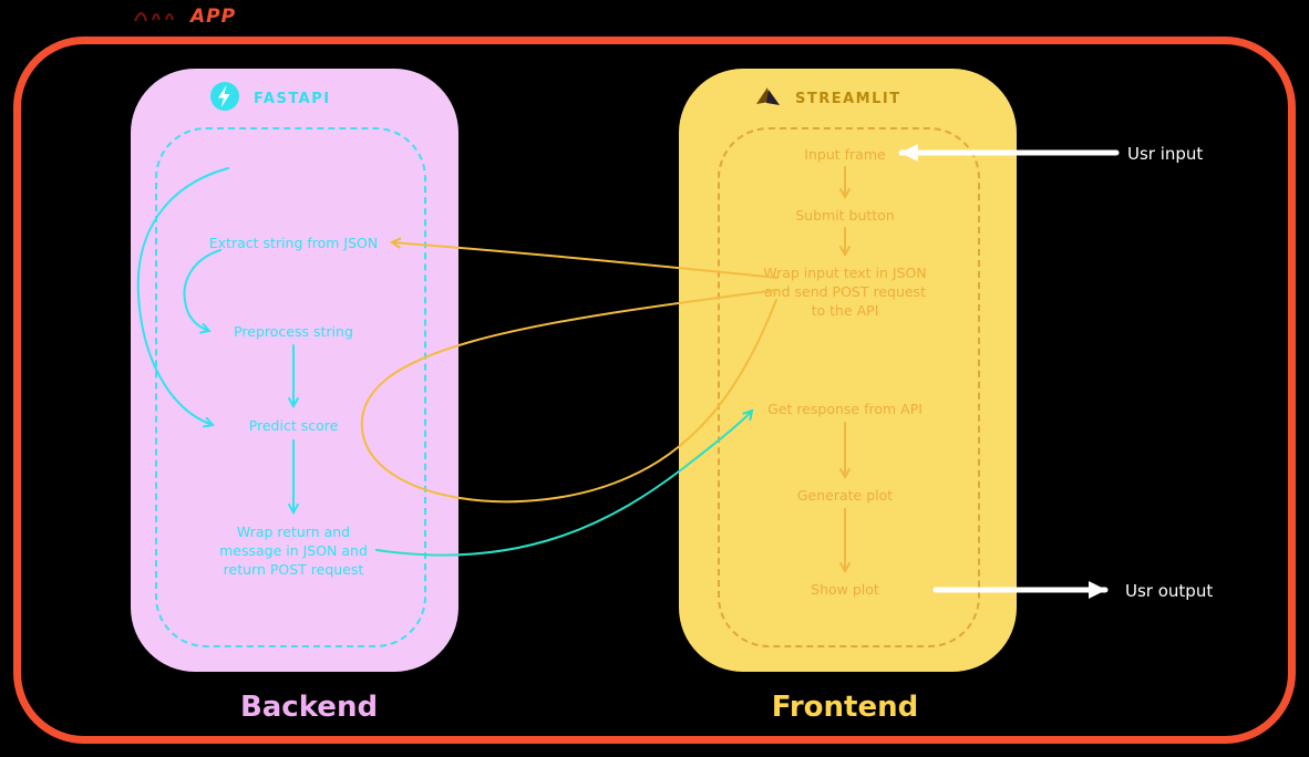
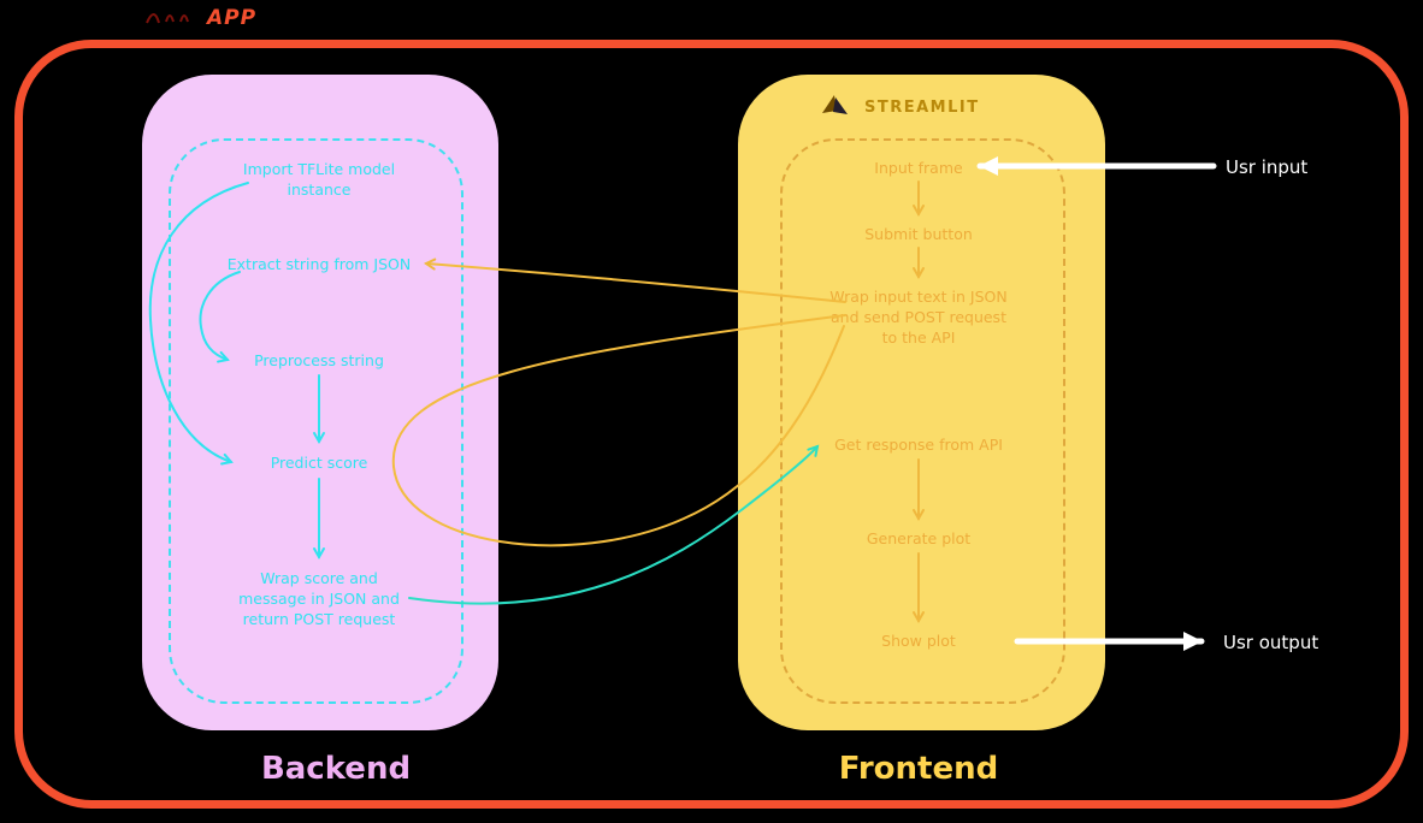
  APP
- FASTAPI
  STREAMLIT
+ Import TFLite model instance
  Extract string from JSON
  Preprocess string
  Predict score
- Wrap return and message in JSON and return POST request
+ Wrap score and message in JSON and return POST request
  Input frame
  Submit button
  Wrap input text in JSON nd send POST request to the API
  Get response from API
  Generate plot
  Show plot
  Backend
  Frontend
  Usr input
  Usr output
